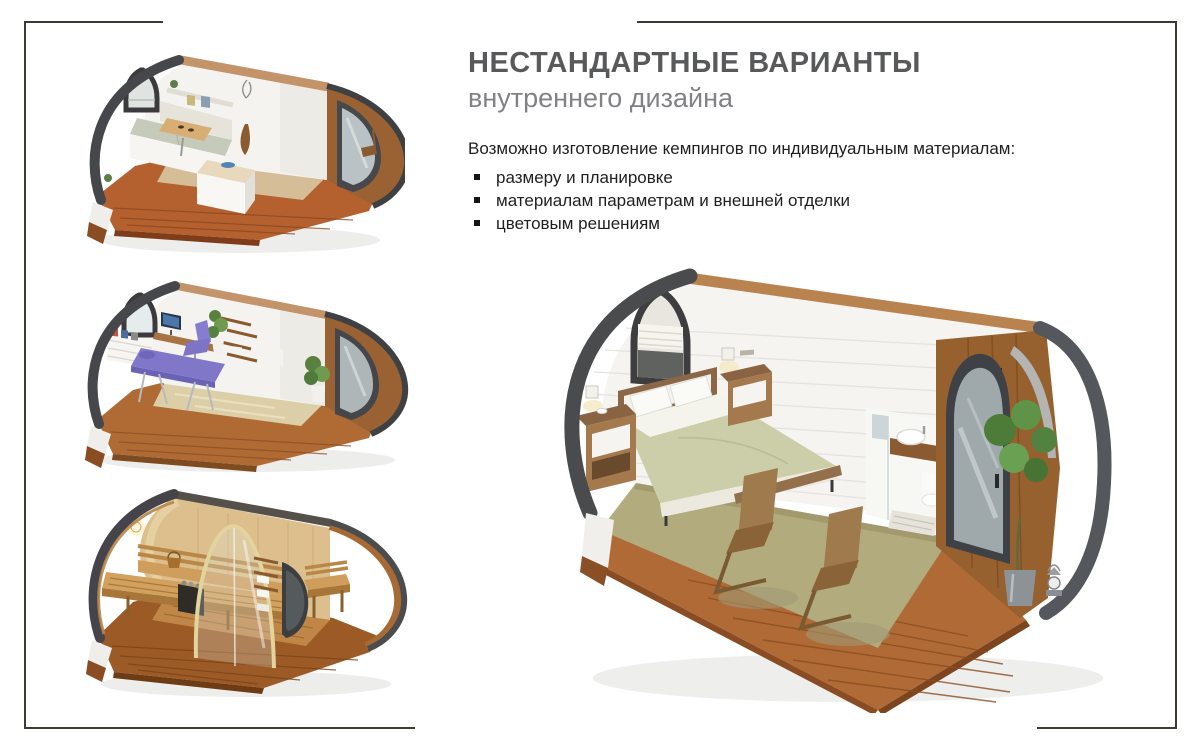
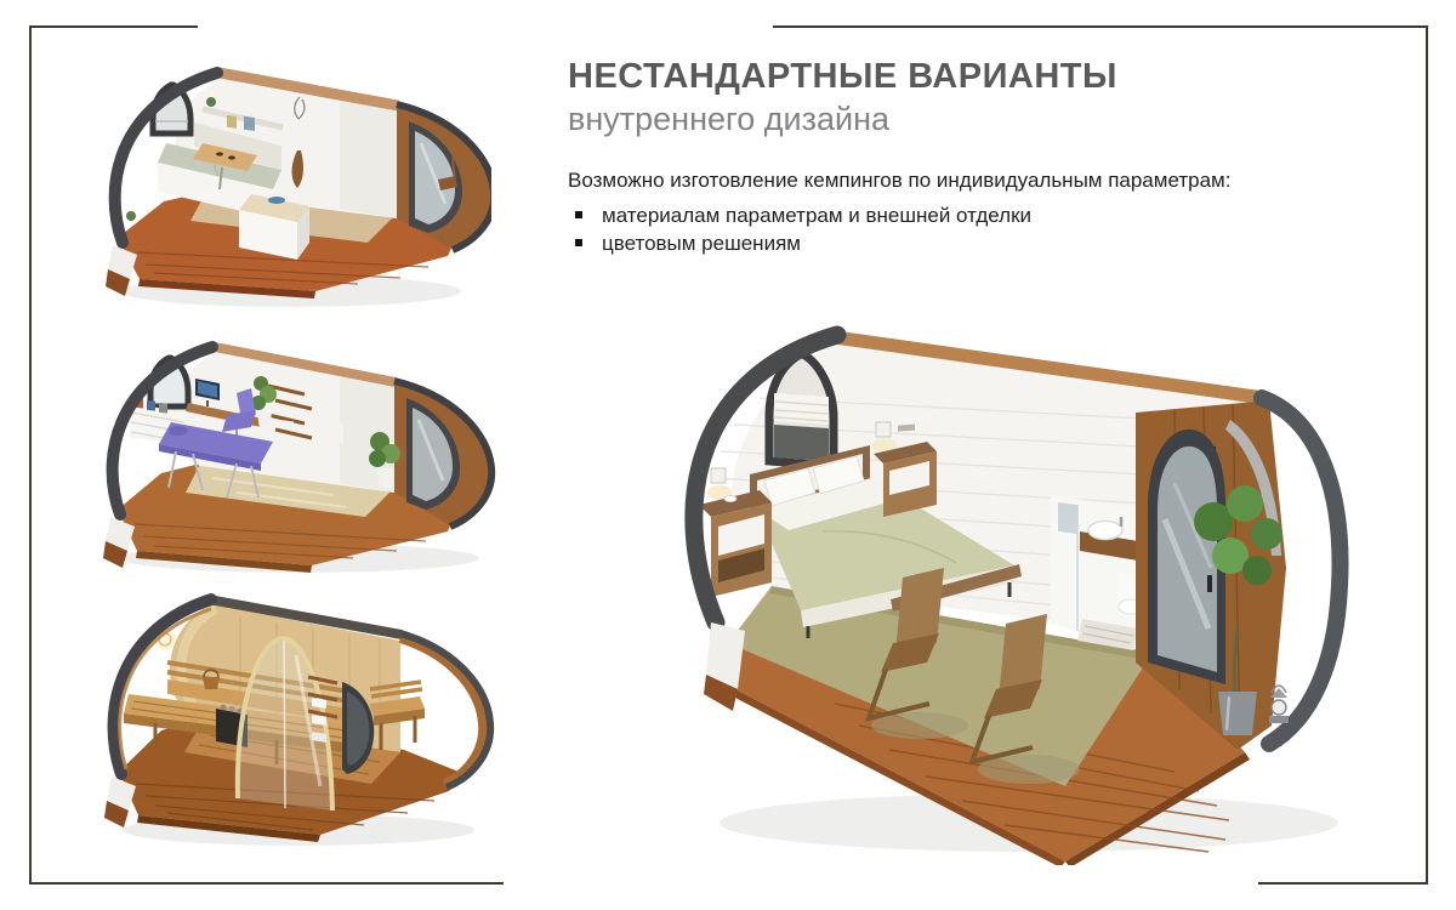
  НЕСТАНДАРТНЫЕ ВАРИАНТЫ
  внутреннего дизайна
- Возможно изготовление кемпингов по индивидуальным материалам:
+ Возможно изготовление кемпингов по индивидуальным параметрам:
- размеру и планировке
  материалам параметрам и внешней отделки
  цветовым решениям
